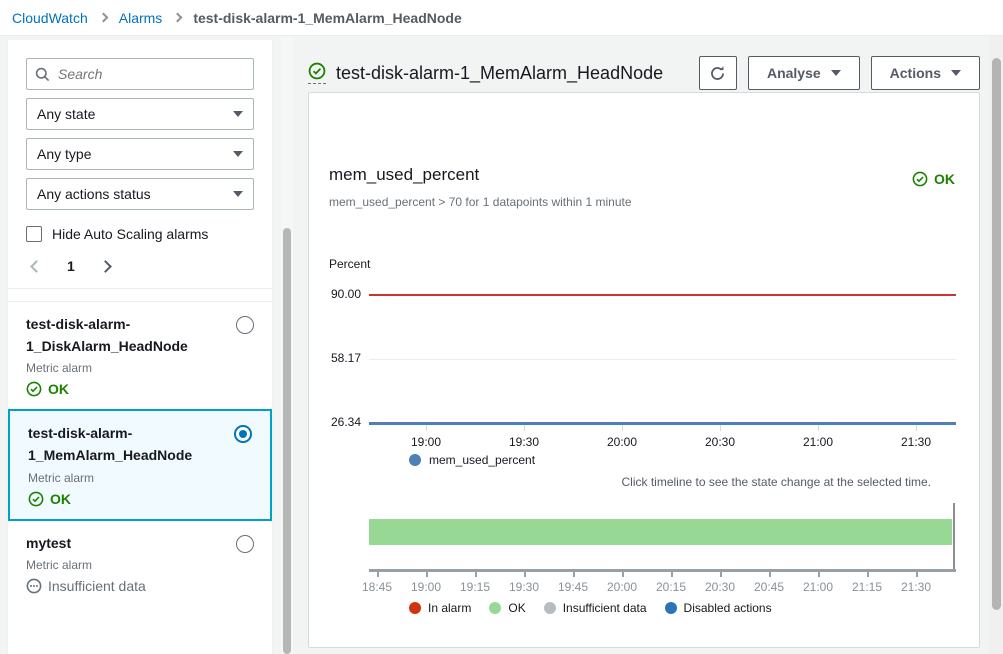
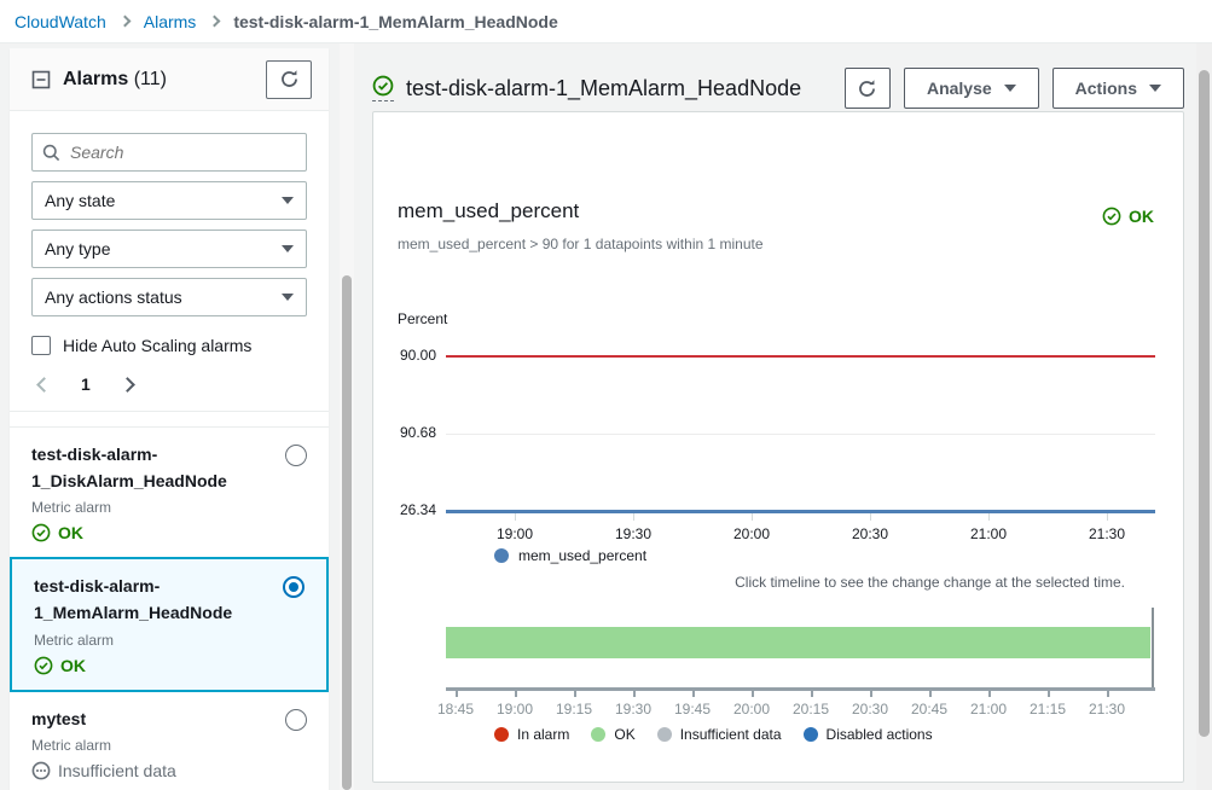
  CloudWatch
  Alarms
  test-disk-alarm-1_MemAlarm_HeadNode
+ Alarms (11)
  Search
  Any state
  Any type
  Any actions status
  Hide Auto Scaling alarms
  1
  test-disk-alarm-1_DiskAlarm_HeadNode
  Metric alarm
  OK
  test-disk-alarm-1_MemAlarm_HeadNode
  Metric alarm
  OK
  mytest
  Metric alarm
  Insufficient data
  test-disk-alarm-1_MemAlarm_HeadNode
  Analyse
  Actions
  mem_used_percent
- mem_used_percent > 70 for 1 datapoints within 1 minute
+ mem_used_percent > 90 for 1 datapoints within 1 minute
  OK
  Percent
  90.00
- 58.17
+ 90.68
  26.34
  mem_used_percent
- Click timeline to see the state change at the selected time.
+ Click timeline to see the change change at the selected time.
  In alarm
  OK
  Insufficient data
  Disabled actions
  19:00
  19:30
  20:00
  20:30
  21:00
  21:30
  18:45
  19:00
  19:15
  19:30
  19:45
  20:00
  20:15
  20:30
  20:45
  21:00
  21:15
  21:30
